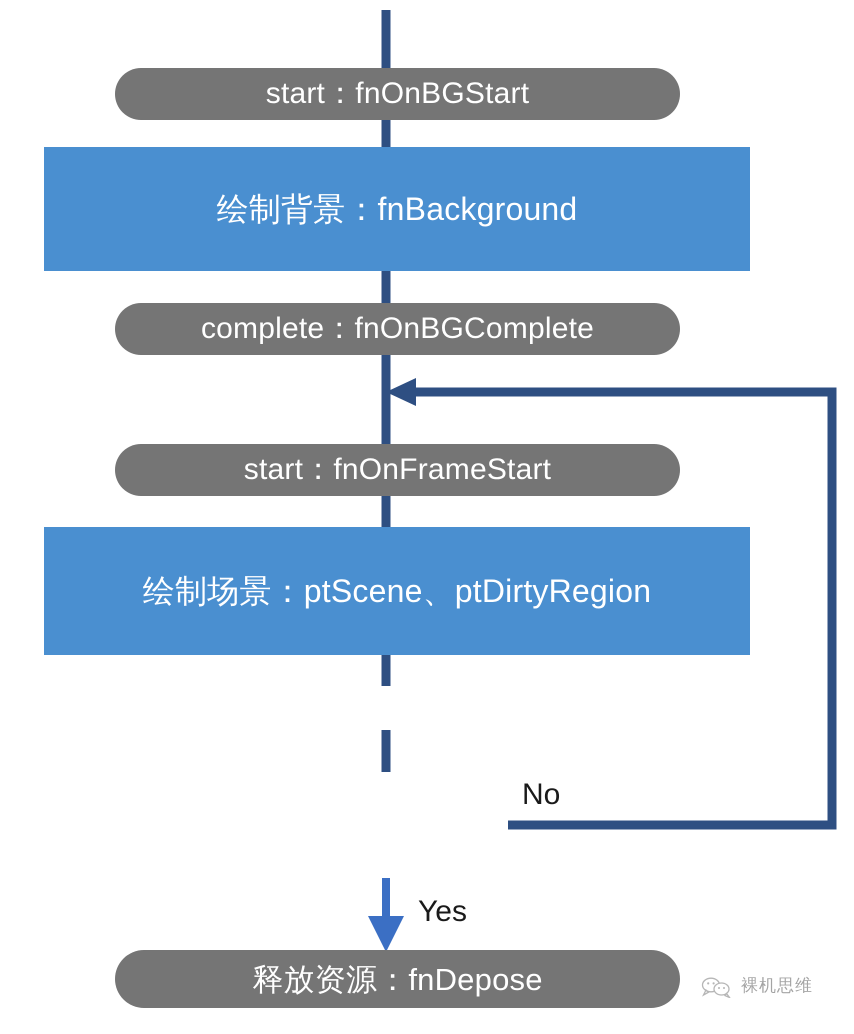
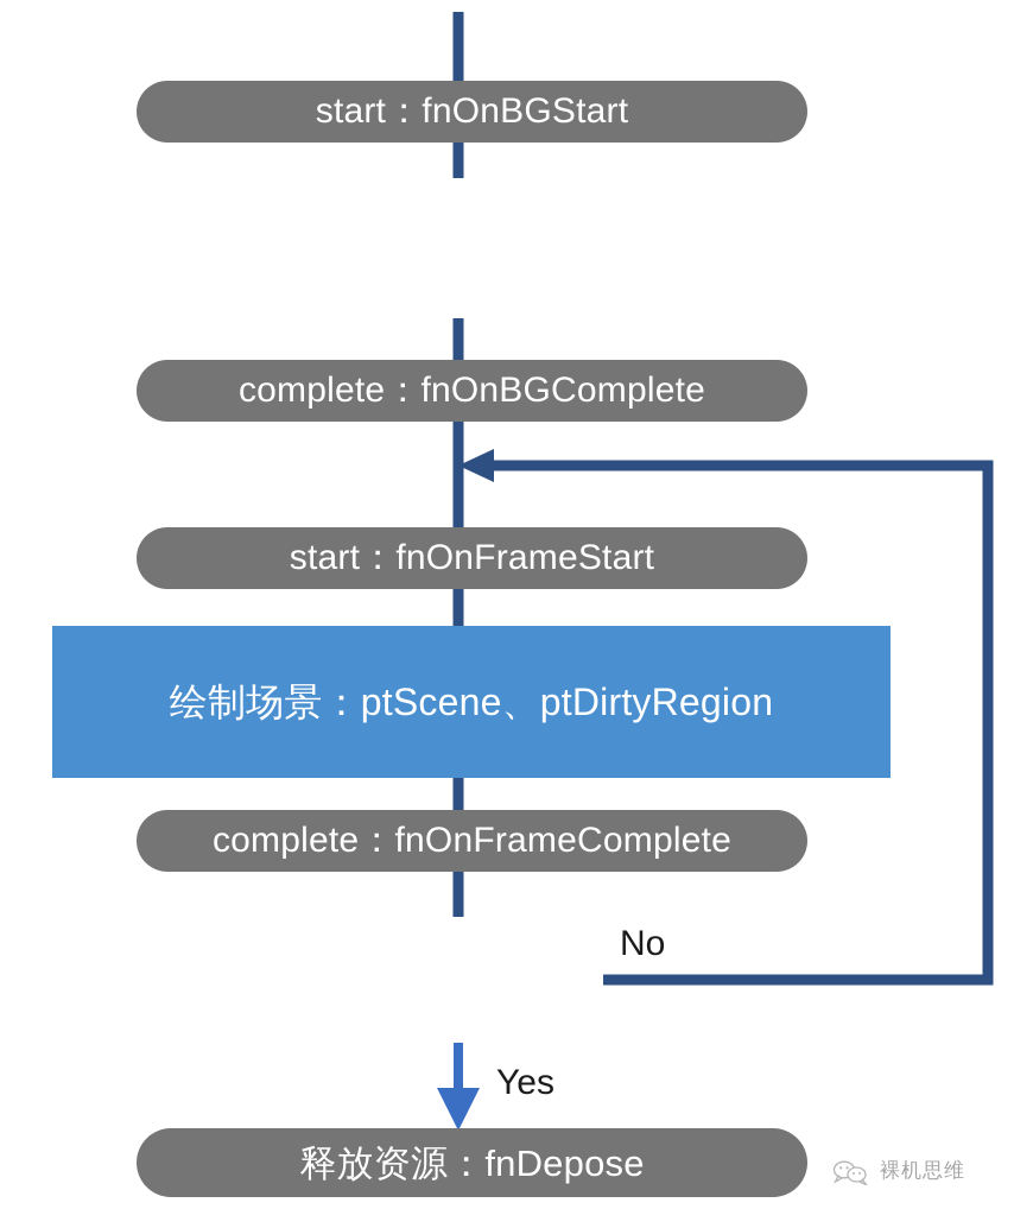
  start：fnOnBGStart
- 绘制背景：fnBackground
  complete：fnOnBGComplete
  start：fnOnFrameStart
  绘制场景：ptScene、ptDirtyRegion
+ complete：fnOnFrameComplete
  释放资源：fnDepose
  No
  Yes
  裸机思维
